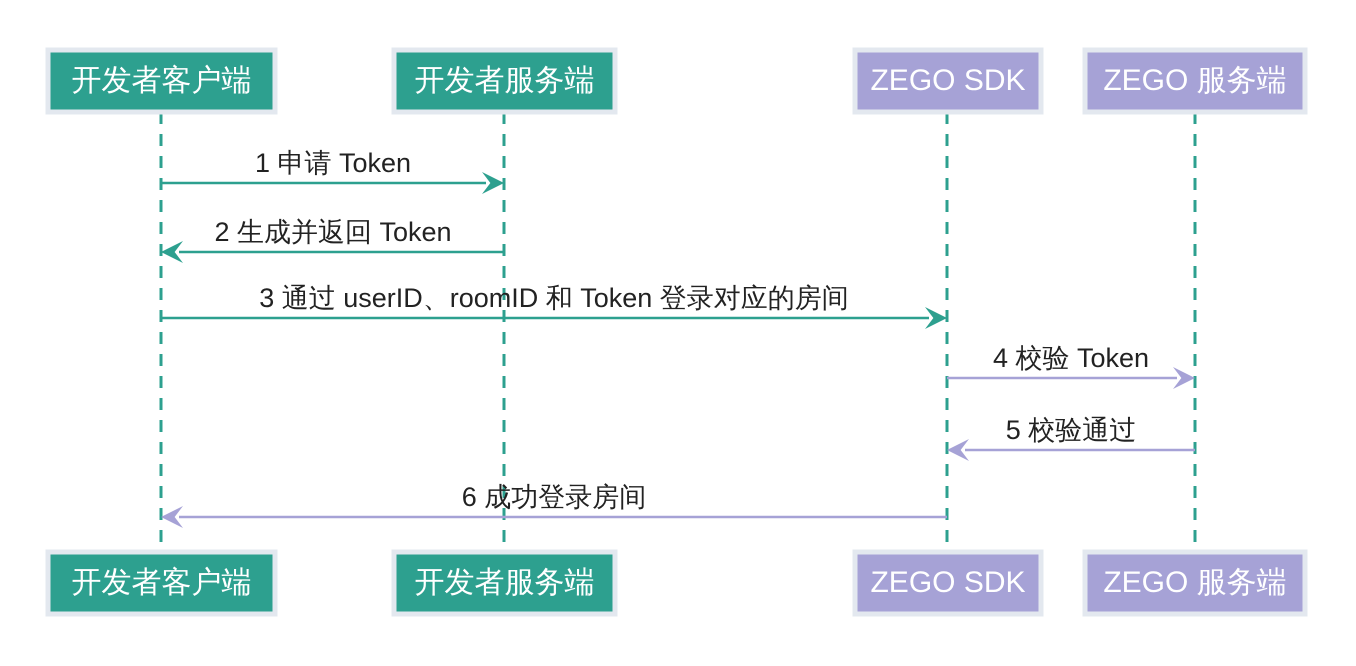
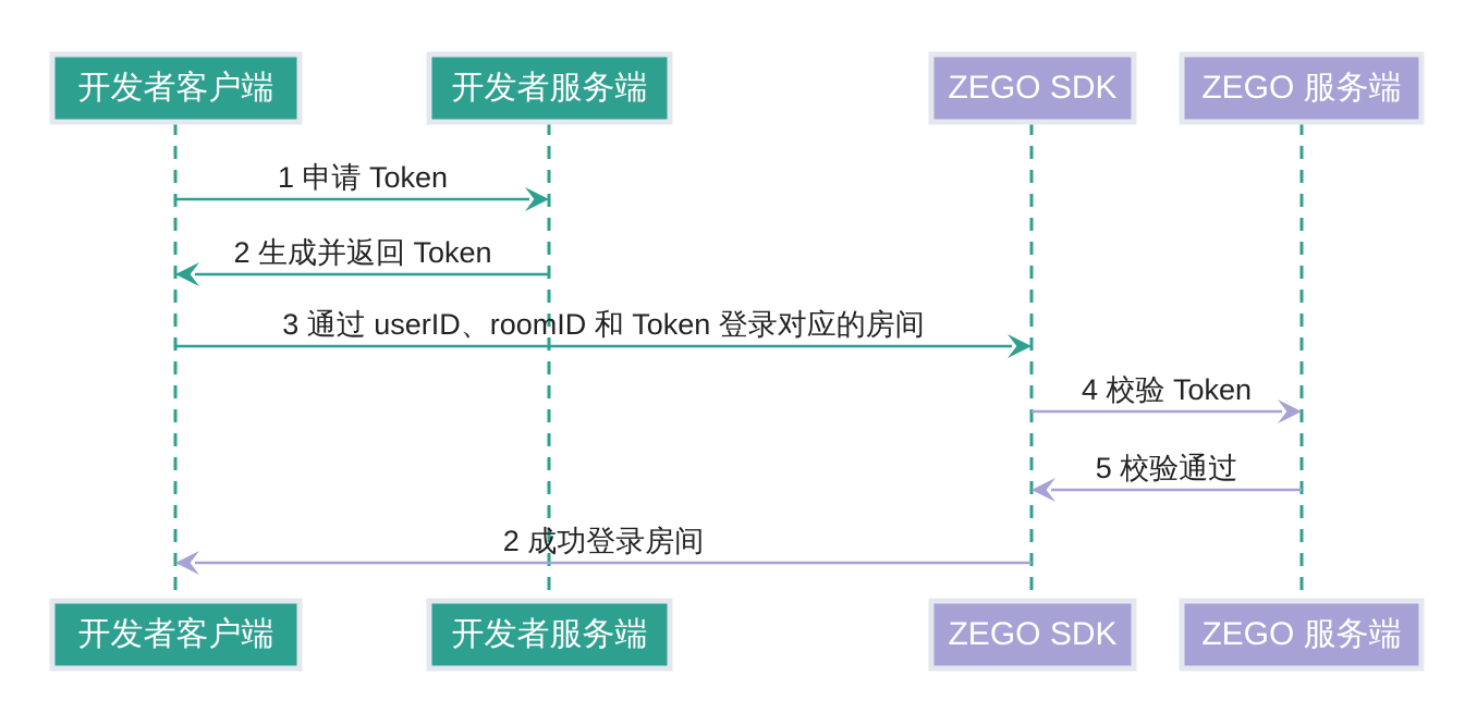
  1 申请 Token
  2 生成并返回 Token
  3 通过 userID、roomID 和 Token 登录对应的房间
  4 校验 Token
  5 校验通过
- 6 成功登录房间
+ 2 成功登录房间
  开发者客户端
  开发者客户端
  开发者服务端
  开发者服务端
  ZEGO SDK
  ZEGO SDK
  ZEGO 服务端
  ZEGO 服务端
